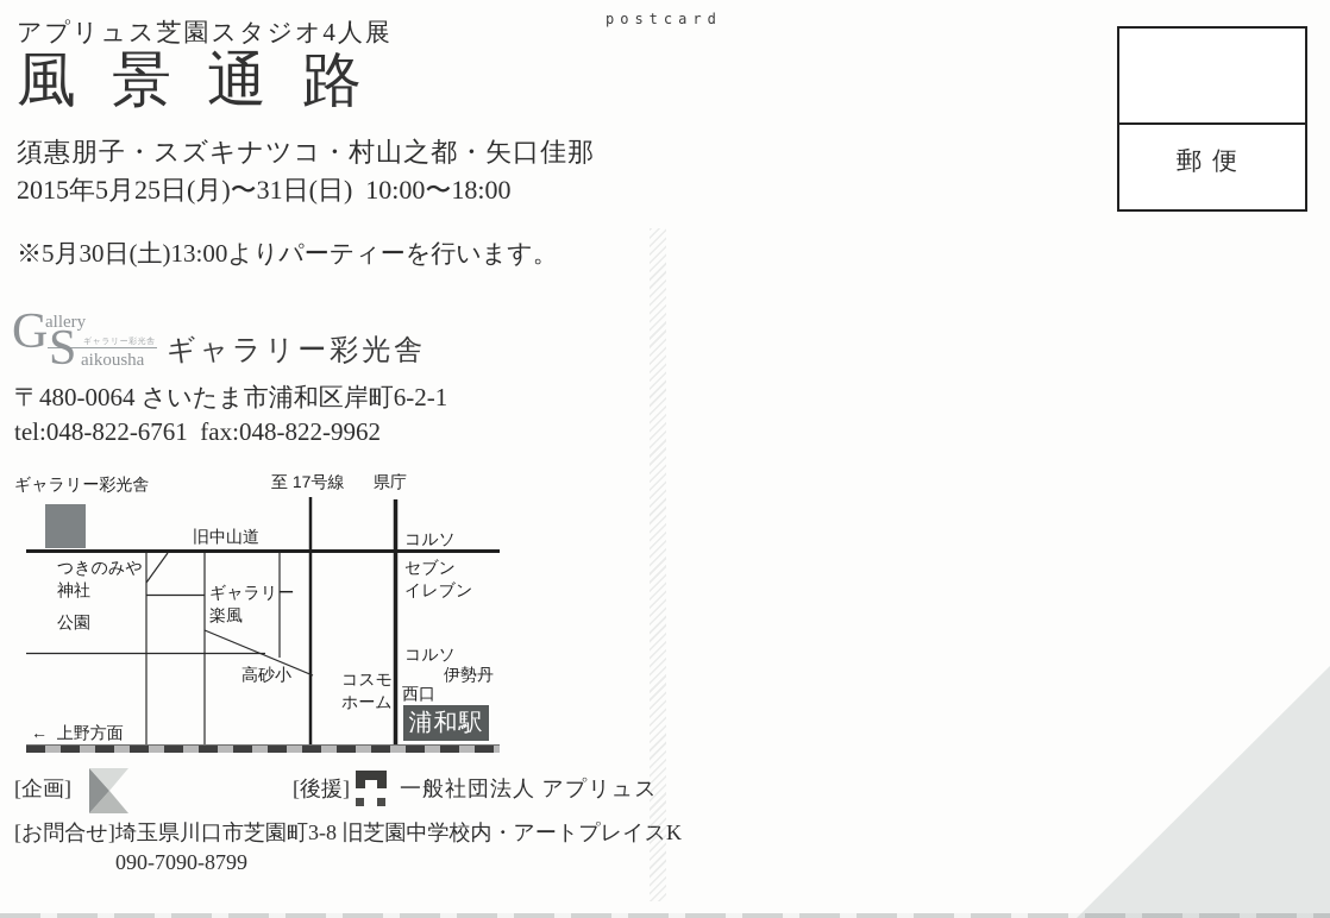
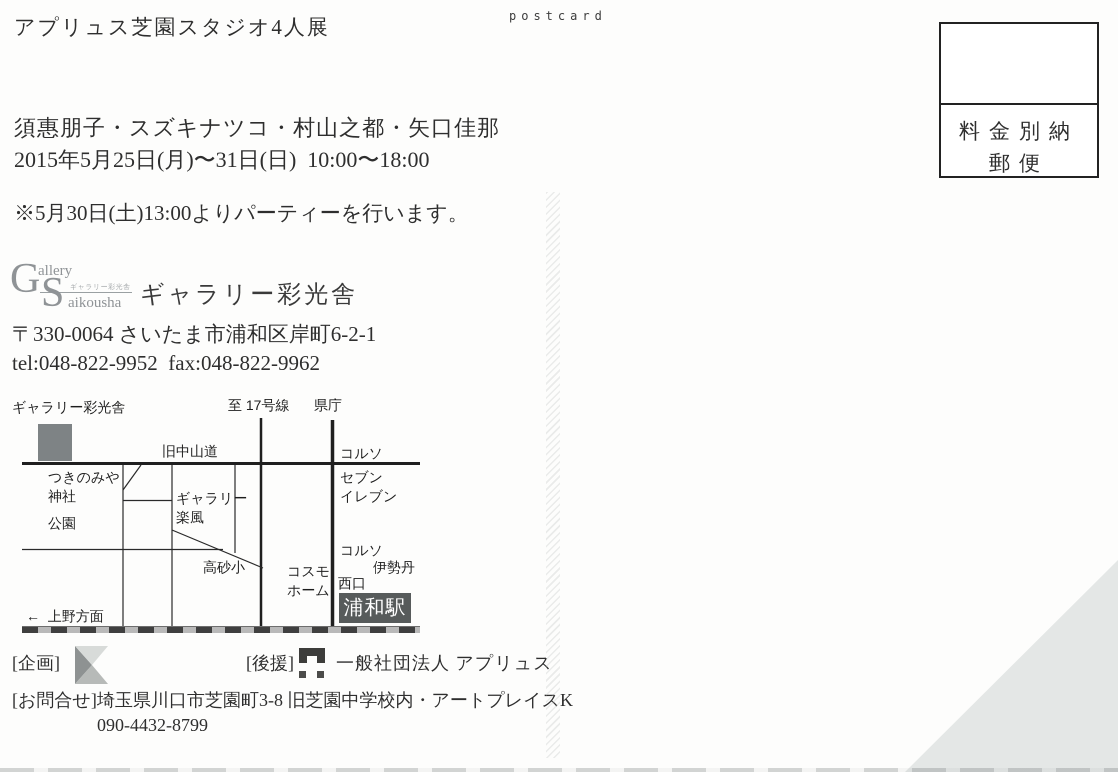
  アプリュス芝園スタジオ4人展
- 風景通路
  須惠朋子・スズキナツコ・村山之都・矢口佳那
  2015年5月25日(月)〜31日(日) 10:00〜18:00
  ※5月30日(土)13:00よりパーティーを行います。
  postcard
+ 料金別納
  郵便
  G
  allery
  ギャラリー彩光舎
  S
  aikousha
  ギャラリー彩光舎
- 〒480-0064 さいたま市浦和区岸町6-2-1
+ 〒330-0064 さいたま市浦和区岸町6-2-1
- tel:048-822-6761 fax:048-822-9962
+ tel:048-822-9952 fax:048-822-9962
  ギャラリー彩光舎
  至 17号線
  県庁
  旧中山道
  コルソ
  セブン
  イレブン
  つきのみや
  神社
  公園
  ギャラリー
  楽風
  高砂小
  コスモ
  ホーム
  コルソ
  伊勢丹
  西口
  浦和駅
  ← 上野方面
  [企画]
  [後援]
  一般社団法人 アプリュス
  [お問合せ]
  埼玉県川口市芝園町3-8 旧芝園中学校内・アートプレイK
- 090-7090-8799
+ 090-4432-8799
